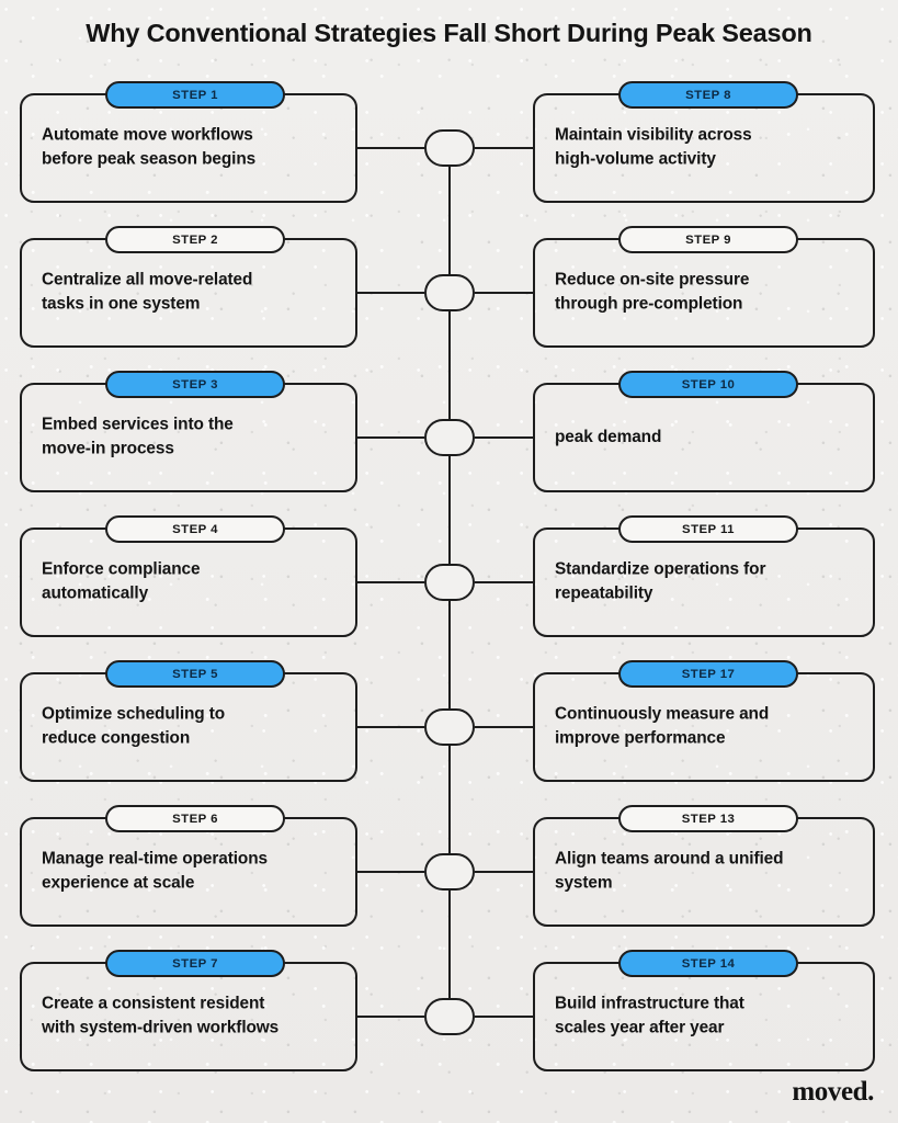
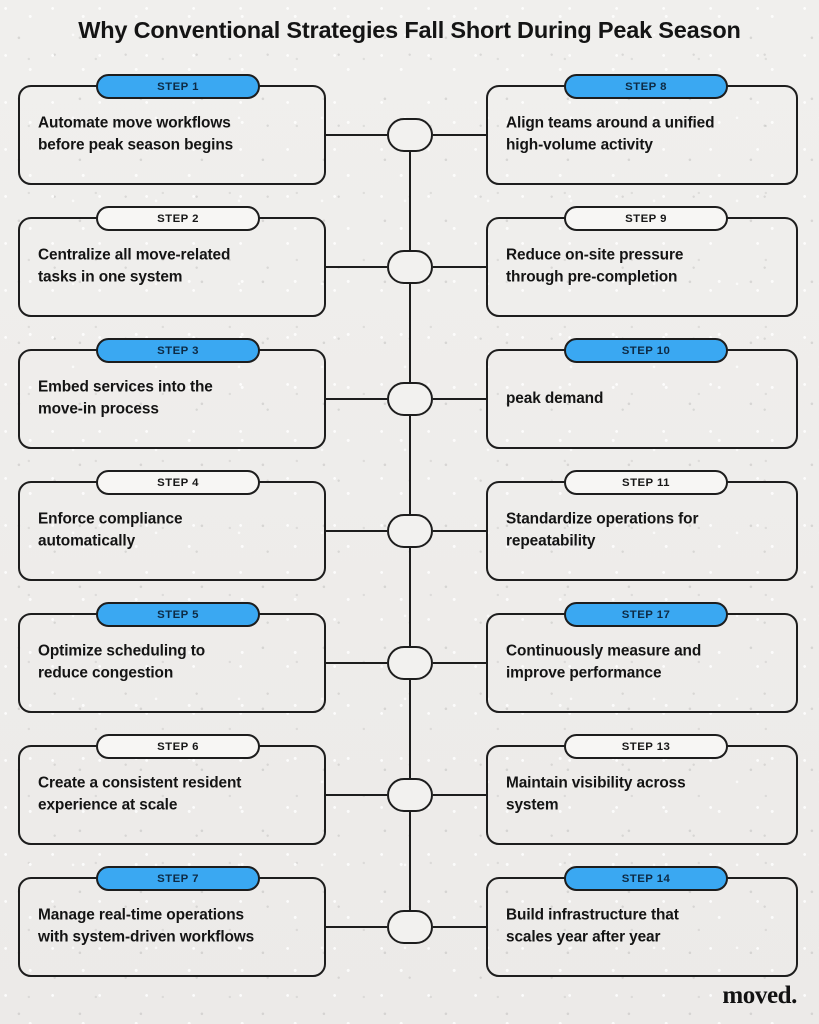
  Why Conventional Strategies Fall Short During Peak Season
  STEP 1
  Automate move workflows
  before peak season begins
  STEP 2
  Centralize all move-related
  tasks in one system
  STEP 3
  Embed services into the
  move-in process
  STEP 4
  Enforce compliance
  automatically
  STEP 5
  Optimize scheduling to
  reduce congestion
  STEP 6
- Manage real-time operations
+ Create a consistent resident
  experience at scale
  STEP 7
- Create a consistent resident
+ Manage real-time operations
  with system-driven workflows
  STEP 8
- Maintain visibility across
+ Align teams around a unified
  high-volume activity
  STEP 9
  Reduce on-site pressure
  through pre-completion
  STEP 10
  peak demand
  STEP 11
  Standardize operations for
  repeatability
  STEP 17
  Continuously measure and
  improve performance
  STEP 13
- Align teams around a unified
+ Maintain visibility across
  system
  STEP 14
  Build infrastructure that
  scales year after year
  moved.
